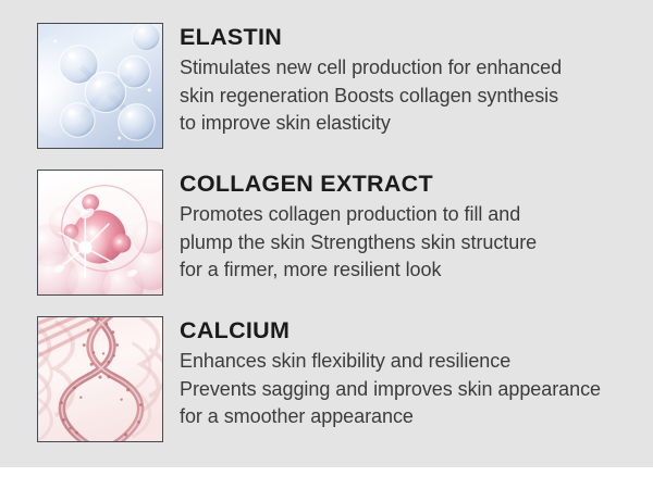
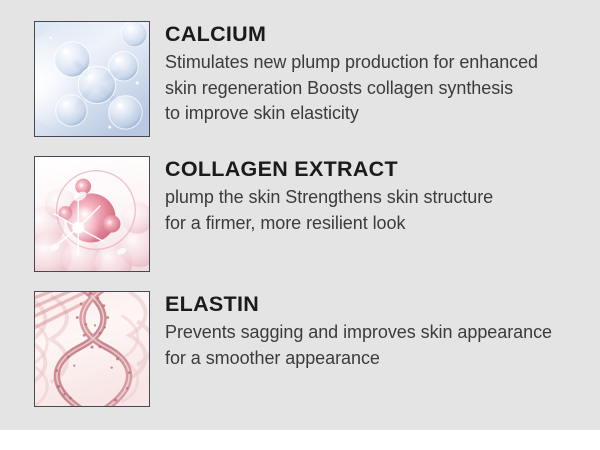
- ELASTIN
+ CALCIUM
- Stimulates new cell production for enhanced
+ Stimulates new plump production for enhanced
  skin regeneration Boosts collagen synthesis
  to improve skin elasticity
  COLLAGEN EXTRACT
- Promotes collagen production to fill and
  plump the skin Strengthens skin structure
  for a firmer, more resilient look
- CALCIUM
+ ELASTIN
- Enhances skin flexibility and resilience
  Prevents sagging and improves skin appearance
  for a smoother appearance
